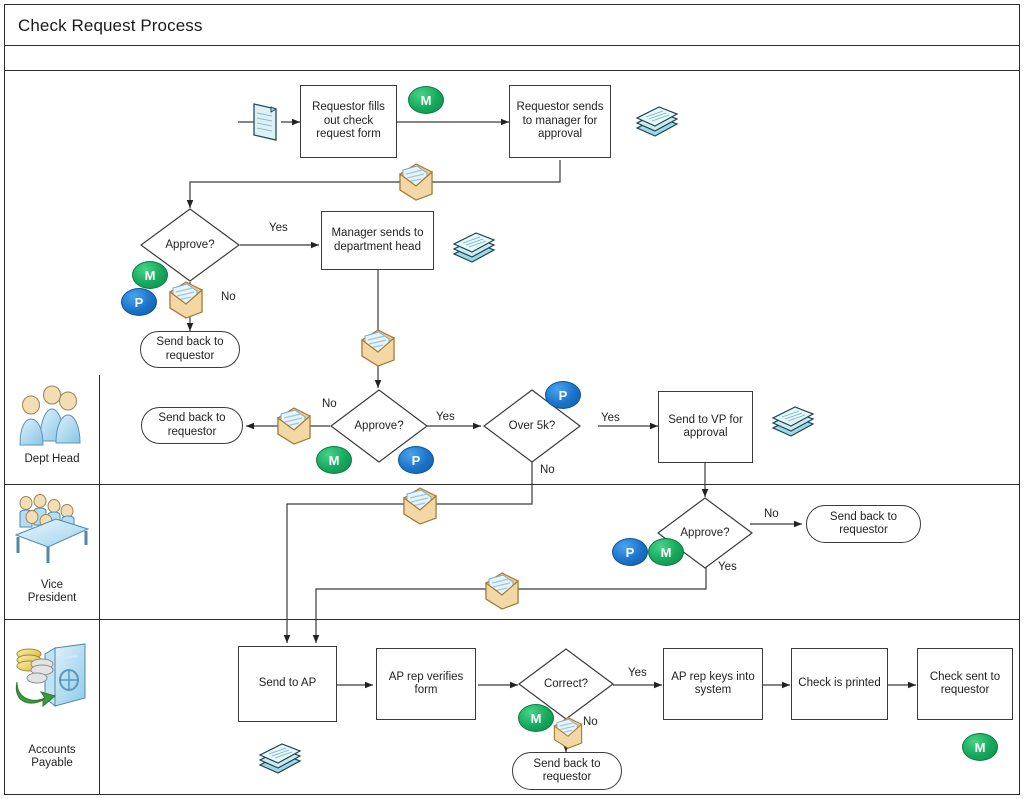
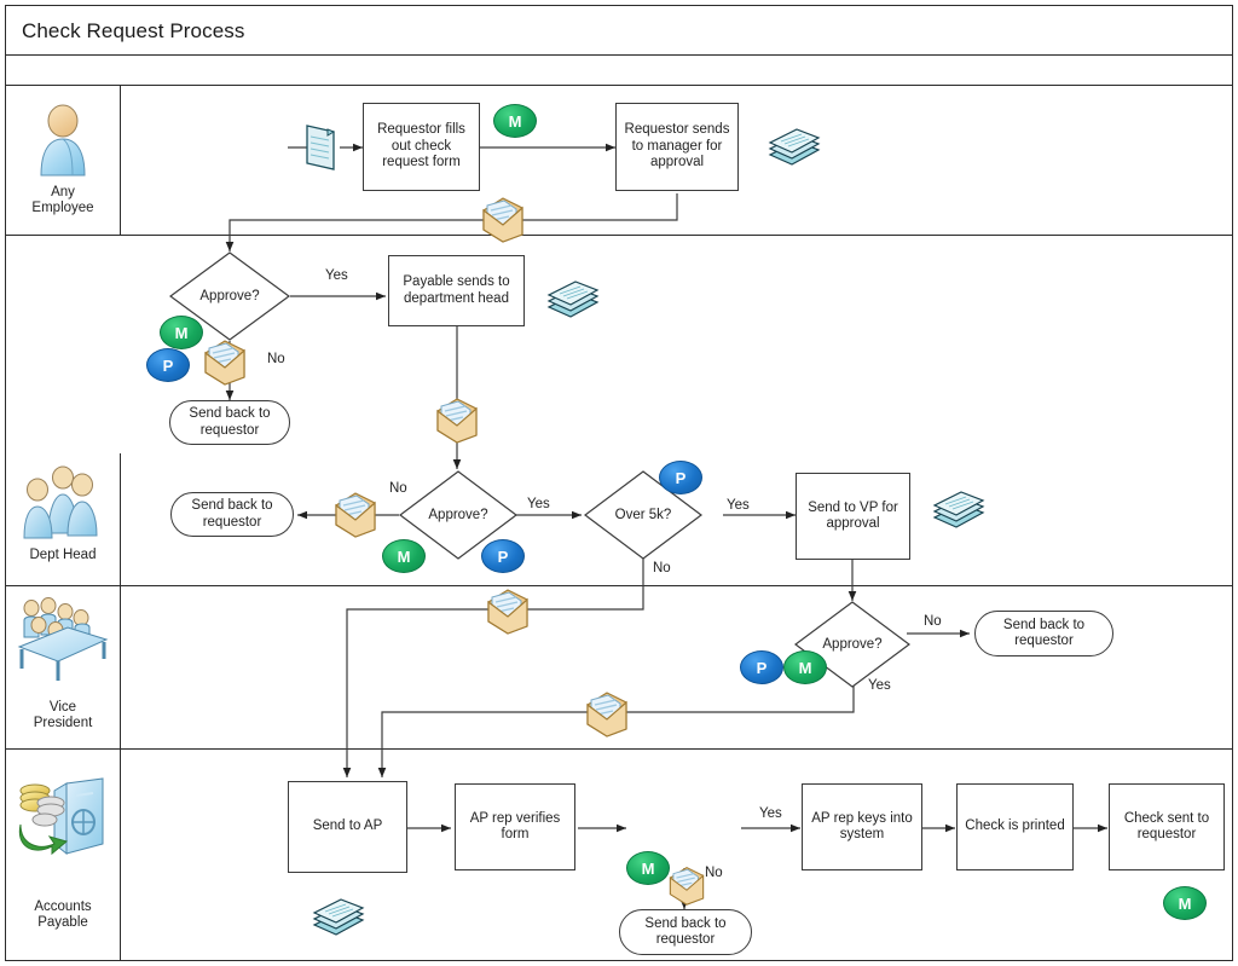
  Check Request Process
+ Any
+ Employee
  Dept Head
  Vice
  President
  Accounts
  Payable
  Requestor fills out check request form
  Requestor sends to manager for approval
  Approve?
  Send back to requestor
- Manager sends to department head
+ Payable sends to department head
  Send back to requestor
  Approve?
  Over 5k?
  Send to VP for approval
  Approve?
  Send back to requestor
  Send to AP
  AP rep verifies form
- Correct?
  Send back to requestor
  AP rep keys into system
  Check is printed
  Check sent to requestor
  Yes
  No
  No
  Yes
  Yes
  No
  No
  Yes
  Yes
  No
  M
  M
  P
  M
  P
  P
  P
  M
  M
  M
